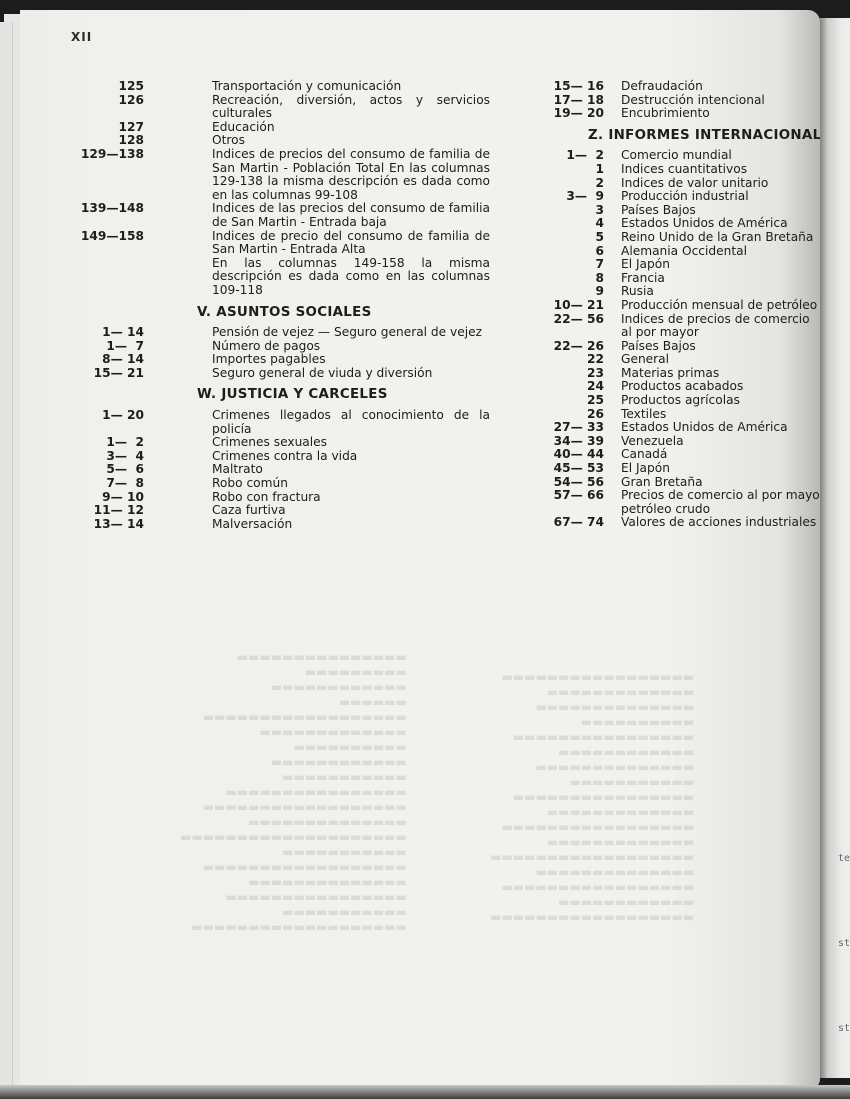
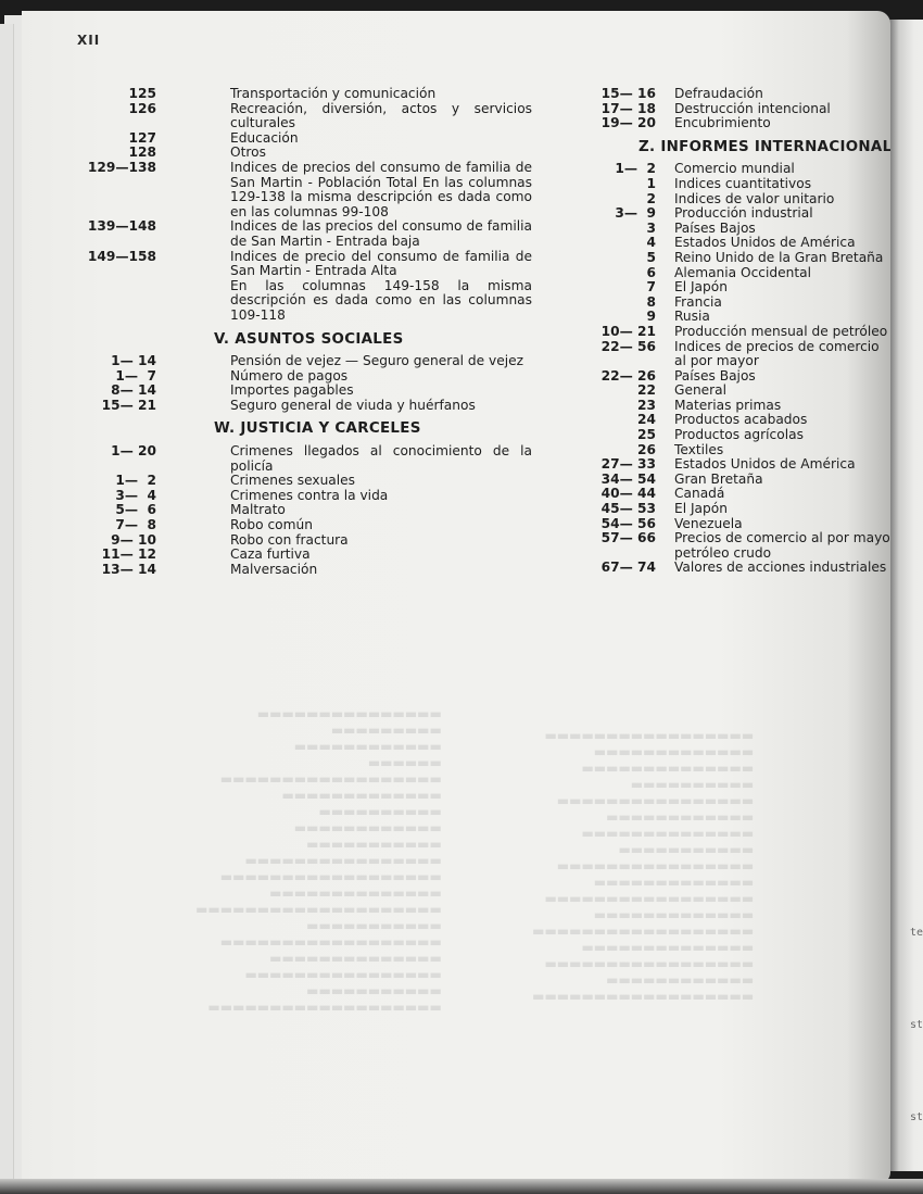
  XII
  125
  Transportación y comunicación
  126
  Recreación, diversión, actos y servicios culturales
  127
  Educación
  128
  Otros
  129—138
  Indices de precios del consumo de familia de San Martin - Población Total En las columnas 129-138 la misma descripción es dada como en las columnas 99-108
  139—148
  Indices de las precios del consumo de familia de San Martin - Entrada baja
  149—158
  Indices de precio del consumo de familia de San Martin - Entrada Alta
  En las columnas 149-158 la misma descripción es dada como en las columnas 109-118
  V. ASUNTOS SOCIALES
  1— 14
  Pensión de vejez — Seguro general de vejez
  1— 7
  Número de pagos
  8— 14
  Importes pagables
  15— 21
- Seguro general de viuda y diversión
+ Seguro general de viuda y huérfanos
  W. JUSTICIA Y CARCELES
  1— 20
  Crimenes llegados al conocimiento de la policía
  1— 2
  Crimenes sexuales
  3— 4
  Crimenes contra la vida
  5— 6
  Maltrato
  7— 8
  Robo común
  9— 10
  Robo con fractura
  11— 12
  Caza furtiva
  13— 14
  Malversación
  15— 16
  Defraudación
  17— 18
  Destrucción intencional
  19— 20
  Encubrimiento
  Z. INFORMES INTERNACIONAL
  1— 2
  Comercio mundial
  1
  Indices cuantitativos
  2
  Indices de valor unitario
  3— 9
  Producción industrial
  3
  Países Bajos
  4
  Estados Unidos de América
  5
  Reino Unido de la Gran Bretaña
  6
  Alemania Occidental
  7
  El Japón
  8
  Francia
  9
  Rusia
  10— 21
  Producción mensual de petróleo
  22— 56
  Indices de precios de comercio
  al por mayor
  22— 26
  Países Bajos
  22
  General
  23
  Materias primas
  24
  Productos acabados
  25
  Productos agrícolas
  26
  Textiles
  27— 33
  Estados Unidos de América
- 34— 39
+ 34— 54
- Venezuela
+ Gran Bretaña
  40— 44
  Canadá
  45— 53
  El Japón
  54— 56
- Gran Bretaña
+ Venezuela
  57— 66
  Precios de comercio al por mayo
  petróleo crudo
  67— 74
  Valores de acciones industriales
